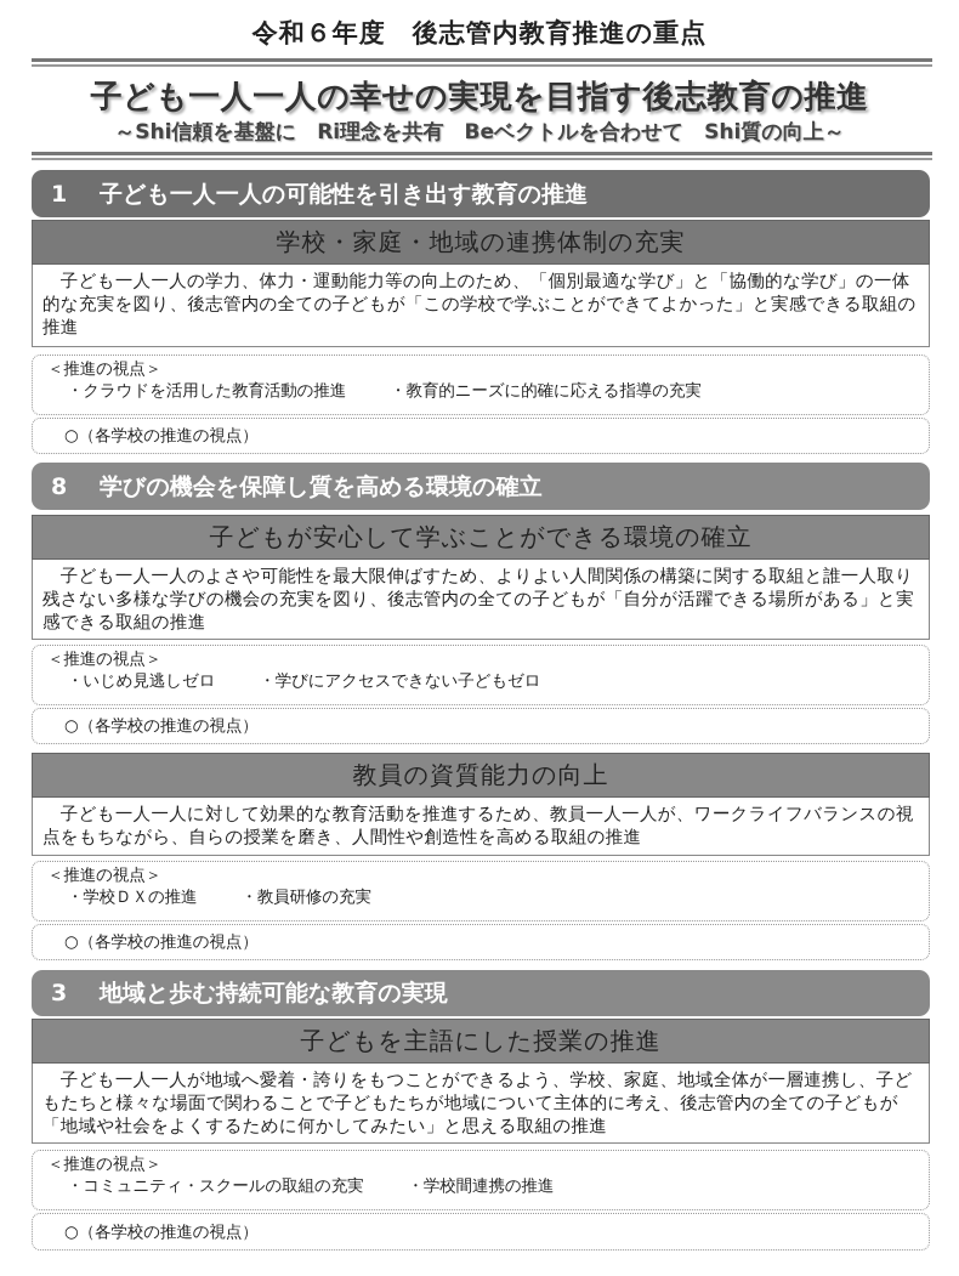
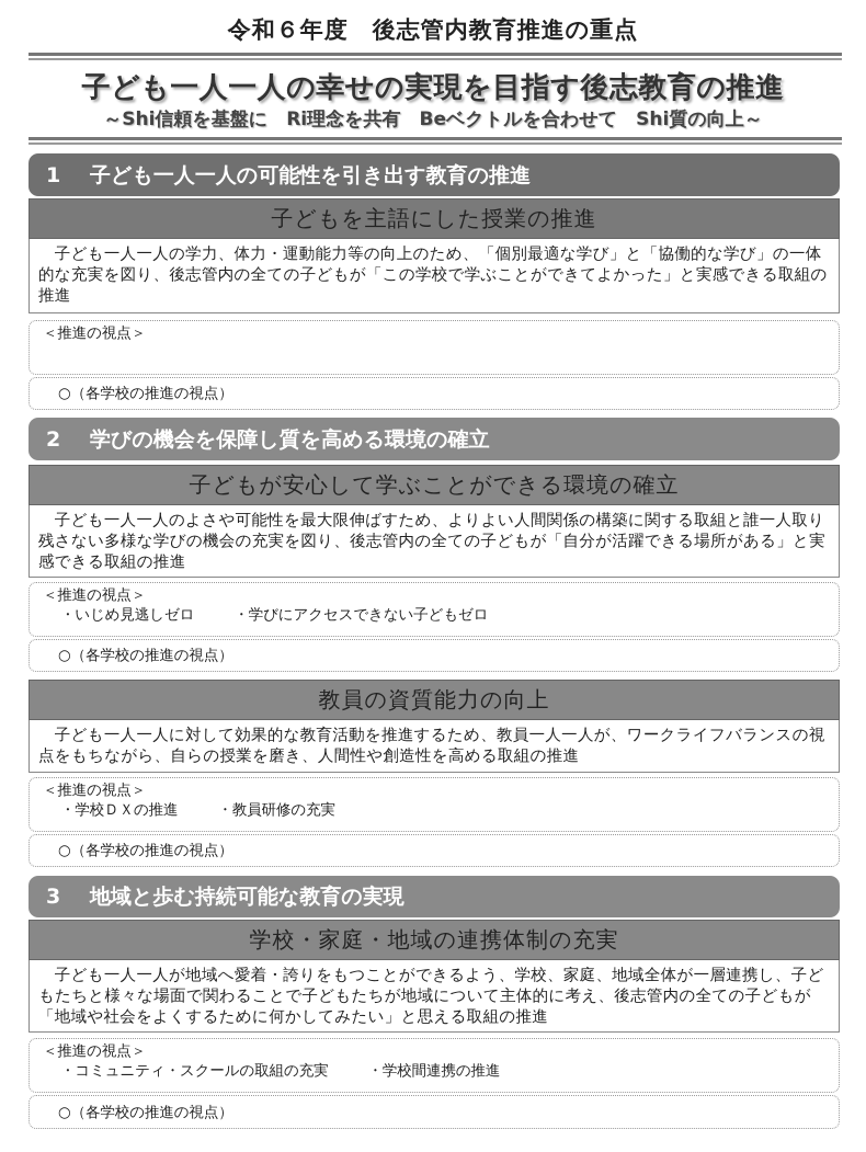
  令和６年度 後志管内教育推進の重点
  子ども一人一人の幸せの実現を目指す後志教育の推進
  ～Shi信頼を基盤に Ri理念を共有 Beベクトルを合わせて Shi質の向上～
  1
  子ども一人一人の可能性を引き出す教育の推進
- 学校・家庭・地域の連携体制の充実
+ 子どもを主語にした授業の推進
  子ども一人一人の学力、体力・運動能力等の向上のため、「個別最適な学び」と「協働的な学び」の一体的な充実を図り、後志管内の全ての子どもが「この学校で学ぶことができてよかった」と実感できる取組の推進
  ＜推進の視点＞
- ・クラウドを活用した教育活動の推進
- ・教育的ニーズに的確に応える指導の充実
  ○（各学校の推進の視点）
- 8
+ 2
  学びの機会を保障し質を高める環境の確立
  子どもが安心して学ぶことができる環境の確立
  子ども一人一人のよさや可能性を最大限伸ばすため、よりよい人間関係の構築に関する取組と誰一人取り残さない多様な学びの機会の充実を図り、後志管内の全ての子どもが「自分が活躍できる場所がある」と実感できる取組の推進
  ＜推進の視点＞
  ・いじめ見逃しゼロ
  ・学びにアクセスできない子どもゼロ
  ○（各学校の推進の視点）
  教員の資質能力の向上
  子ども一人一人に対して効果的な教育活動を推進するため、教員一人一人が、ワークライフバランスの視点をもちながら、自らの授業を磨き、人間性や創造性を高める取組の推進
  ＜推進の視点＞
  ・学校ＤＸの推進
  ・教員研修の充実
  ○（各学校の推進の視点）
  3
  地域と歩む持続可能な教育の実現
- 子どもを主語にした授業の推進
+ 学校・家庭・地域の連携体制の充実
  子ども一人一人が地域へ愛着・誇りをもつことができるよう、学校、家庭、地域全体が一層連携し、子どもたちと様々な場面で関わることで子どもたちが地域について主体的に考え、後志管内の全ての子どもが「地域や社会をよくするために何かしてみたい」と思える取組の推進
  ＜推進の視点＞
  ・コミュニティ・スクールの取組の充実
  ・学校間連携の推進
  ○（各学校の推進の視点）
